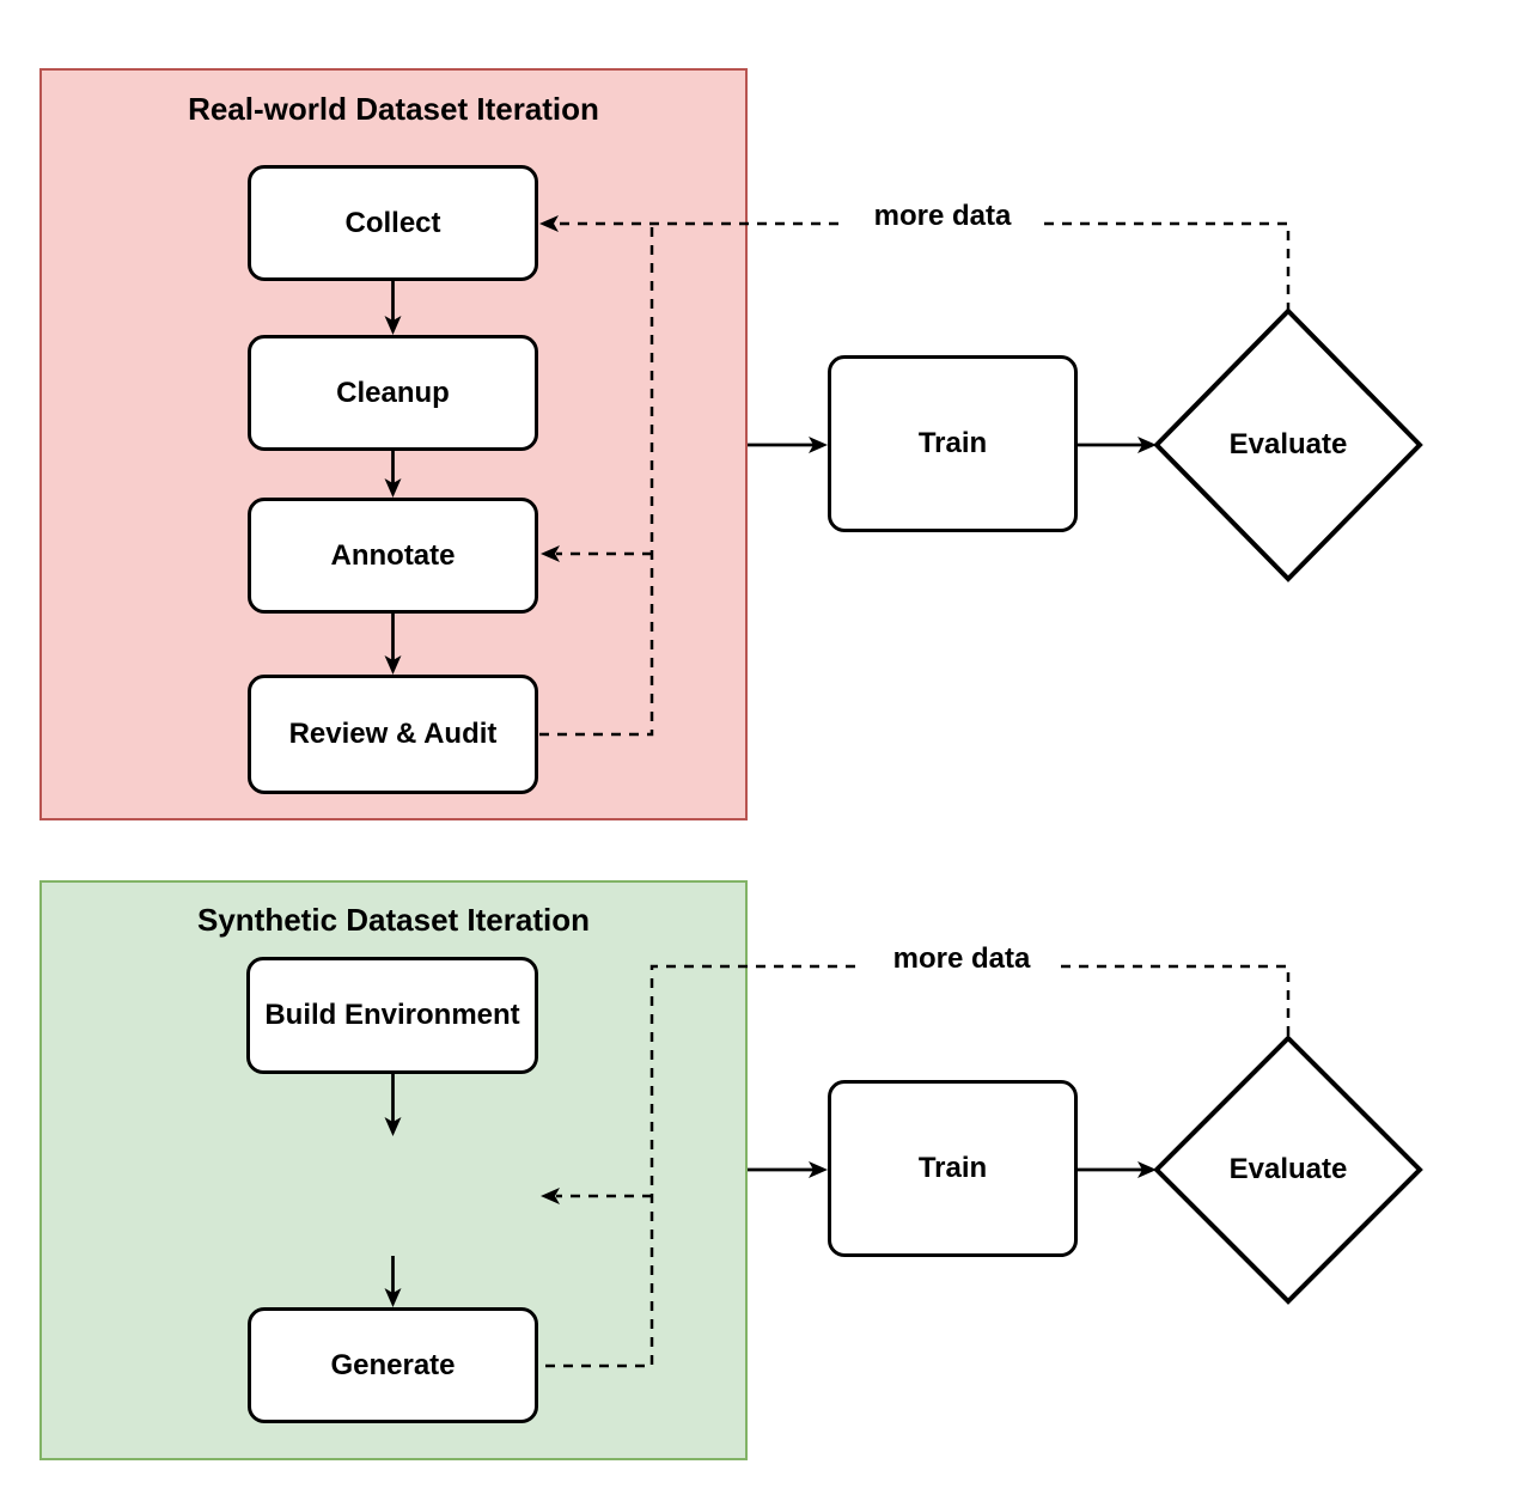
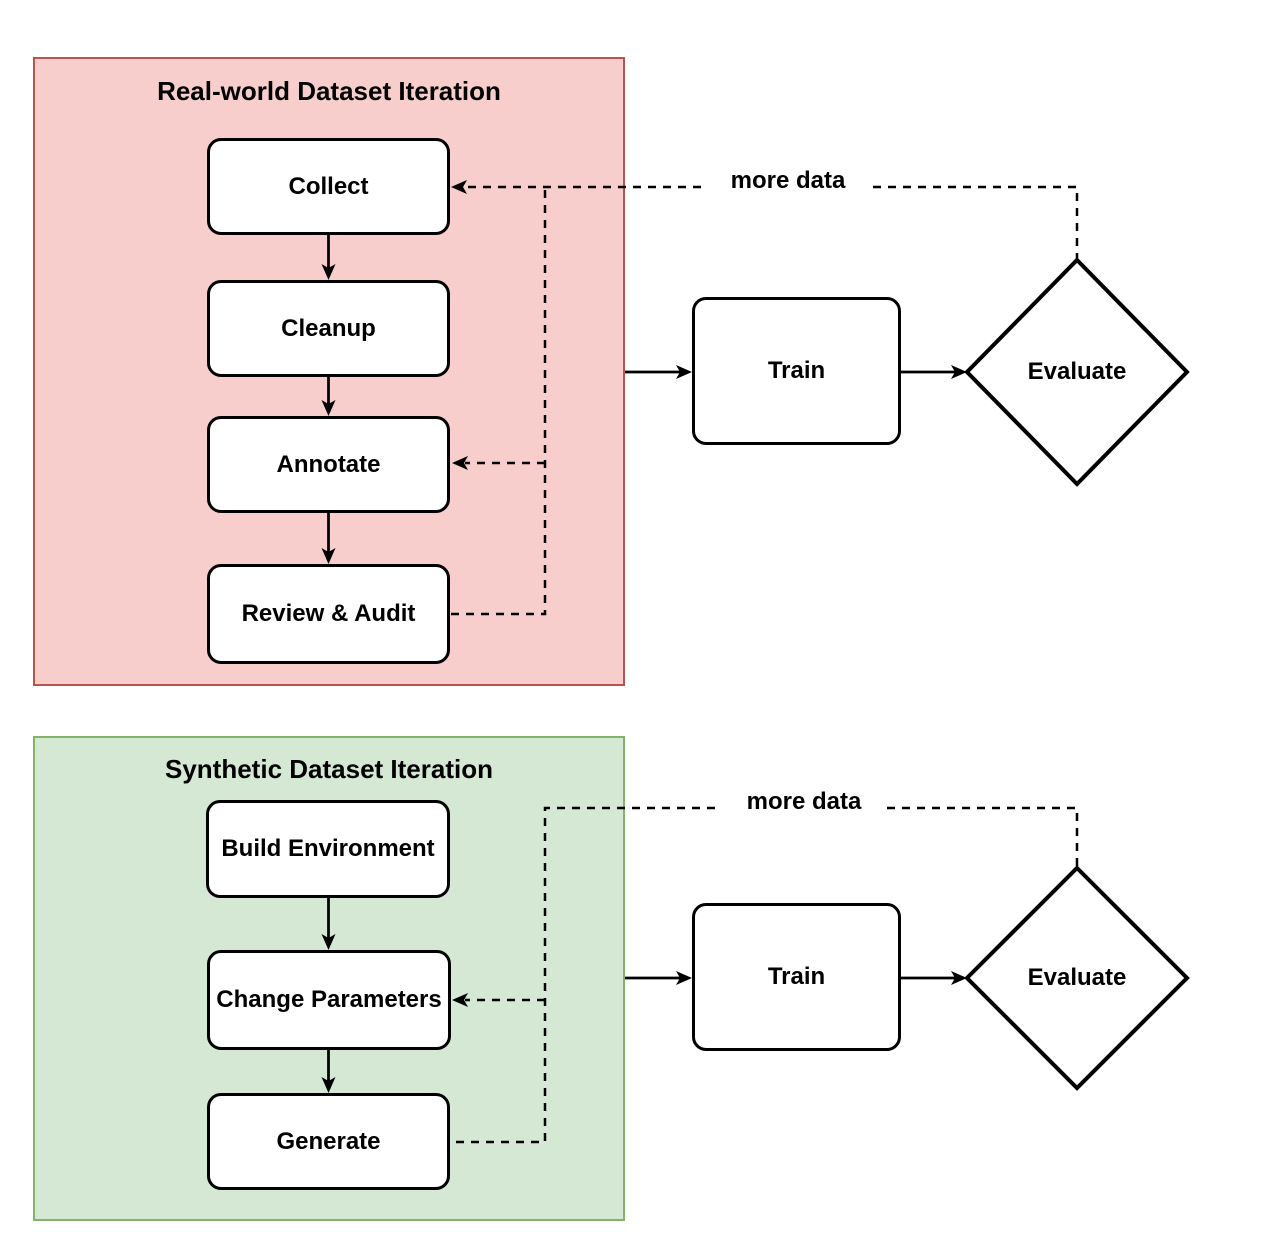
  Real-world Dataset Iteration
  Synthetic Dataset Iteration
  Collect
  Cleanup
  Annotate
  Review & Audit
  Train
  Evaluate
  Build Environment
+ Change Parameters
  Generate
  Train
  Evaluate
  more data
  more data
